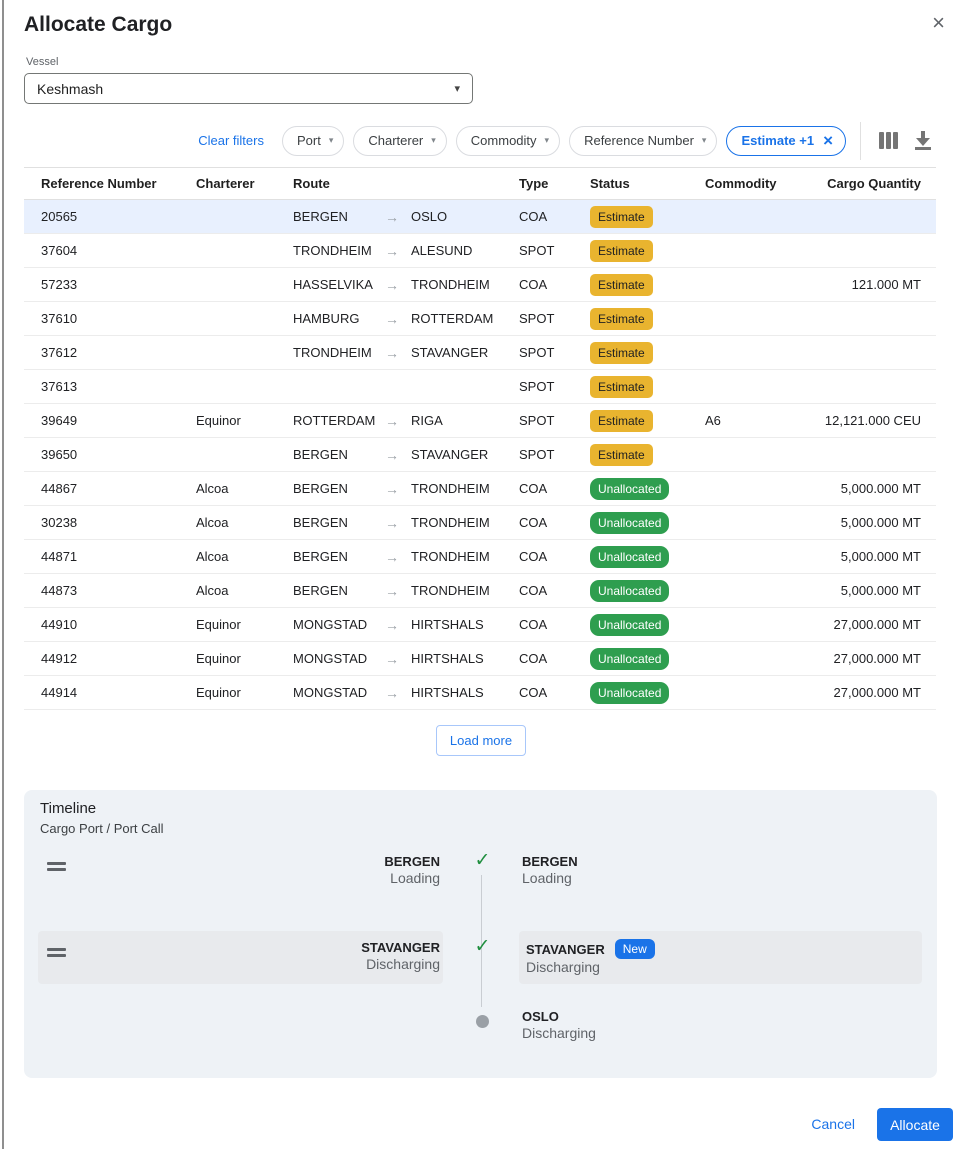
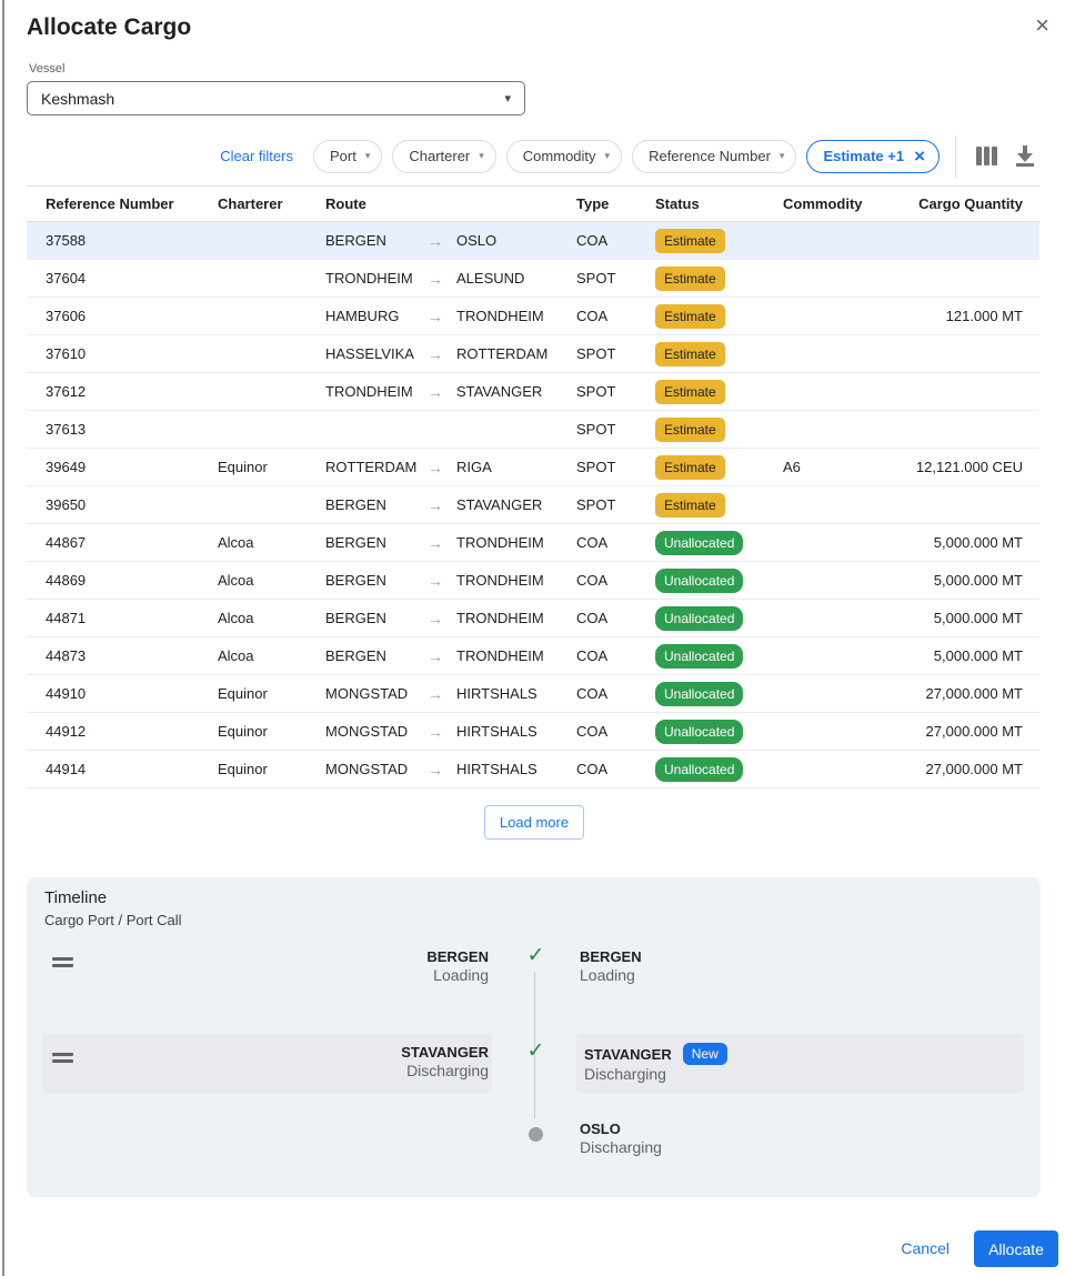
  Allocate Cargo
  ×
  Vessel
  Keshmash
  ▾
  Clear filters
  Port
  ▾
  Charterer
  ▾
  Commodity
  ▾
  Reference Number
  ▾
  Estimate +1
  ×
  Reference Number
  Charterer
  Route
  Type
  Status
  Commodity
  Cargo Quantity
- 20565
+ 37588
  BERGEN
  →
  OSLO
  COA
  Estimate
  37604
  TRONDHEIM
  →
  ALESUND
  SPOT
  Estimate
- 57233
+ 37606
- HASSELVIKA
+ HAMBURG
  →
  TRONDHEIM
  COA
  Estimate
  121.000 MT
  37610
- HAMBURG
+ HASSELVIKA
  →
  ROTTERDAM
  SPOT
  Estimate
  37612
  TRONDHEIM
  →
  STAVANGER
  SPOT
  Estimate
  37613
  SPOT
  Estimate
  39649
  Equinor
  ROTTERDAM
  →
  RIGA
  SPOT
  Estimate
  A6
  12,121.000 CEU
  39650
  BERGEN
  →
  STAVANGER
  SPOT
  Estimate
  44867
  Alcoa
  BERGEN
  →
  TRONDHEIM
  COA
  Unallocated
  5,000.000 MT
- 30238
+ 44869
  Alcoa
  BERGEN
  →
  TRONDHEIM
  COA
  Unallocated
  5,000.000 MT
  44871
  Alcoa
  BERGEN
  →
  TRONDHEIM
  COA
  Unallocated
  5,000.000 MT
  44873
  Alcoa
  BERGEN
  →
  TRONDHEIM
  COA
  Unallocated
  5,000.000 MT
  44910
  Equinor
  MONGSTAD
  →
  HIRTSHALS
  COA
  Unallocated
  27,000.000 MT
  44912
  Equinor
  MONGSTAD
  →
  HIRTSHALS
  COA
  Unallocated
  27,000.000 MT
  44914
  Equinor
  MONGSTAD
  →
  HIRTSHALS
  COA
  Unallocated
  27,000.000 MT
  Load more
  Timeline
  Cargo Port / Port Call
  BERGEN
  Loading
  ✓
  BERGEN
  Loading
  STAVANGER
  Discharging
  ✓
  STAVANGER
  New
  Discharging
  OSLO
  Discharging
  Cancel
  Allocate
